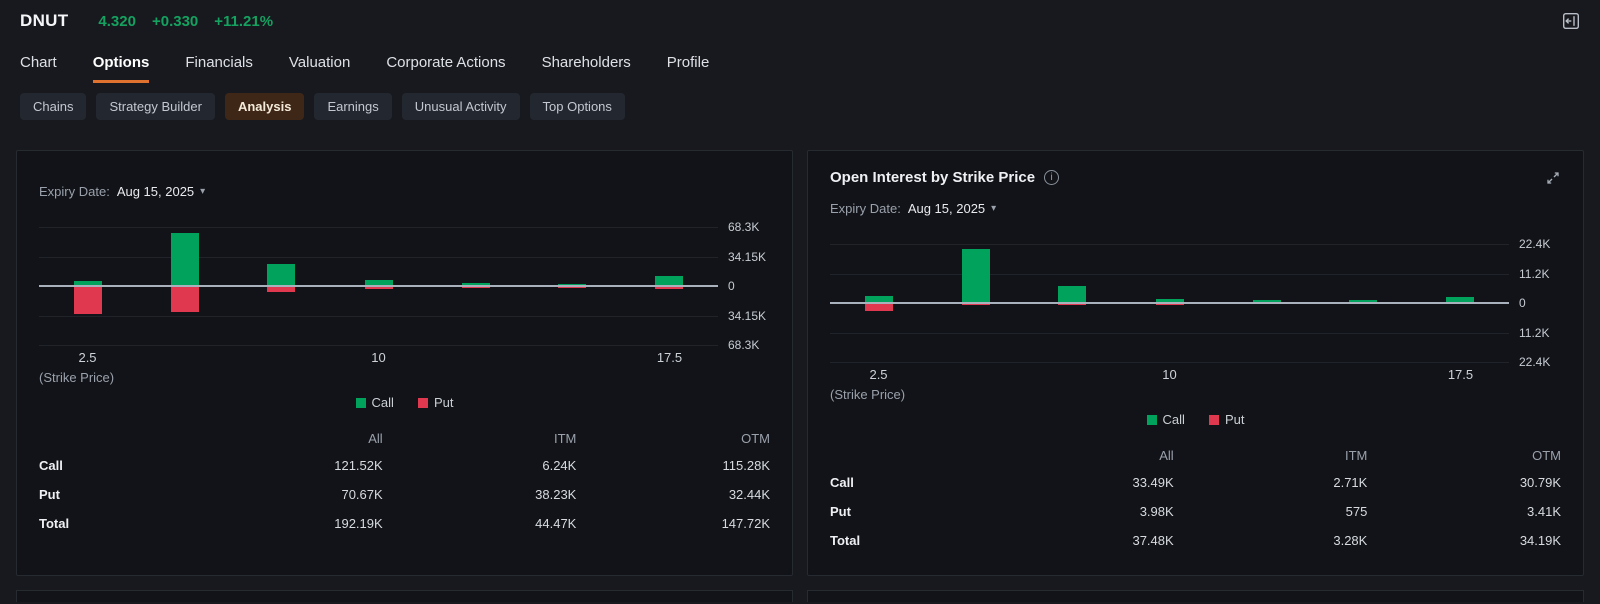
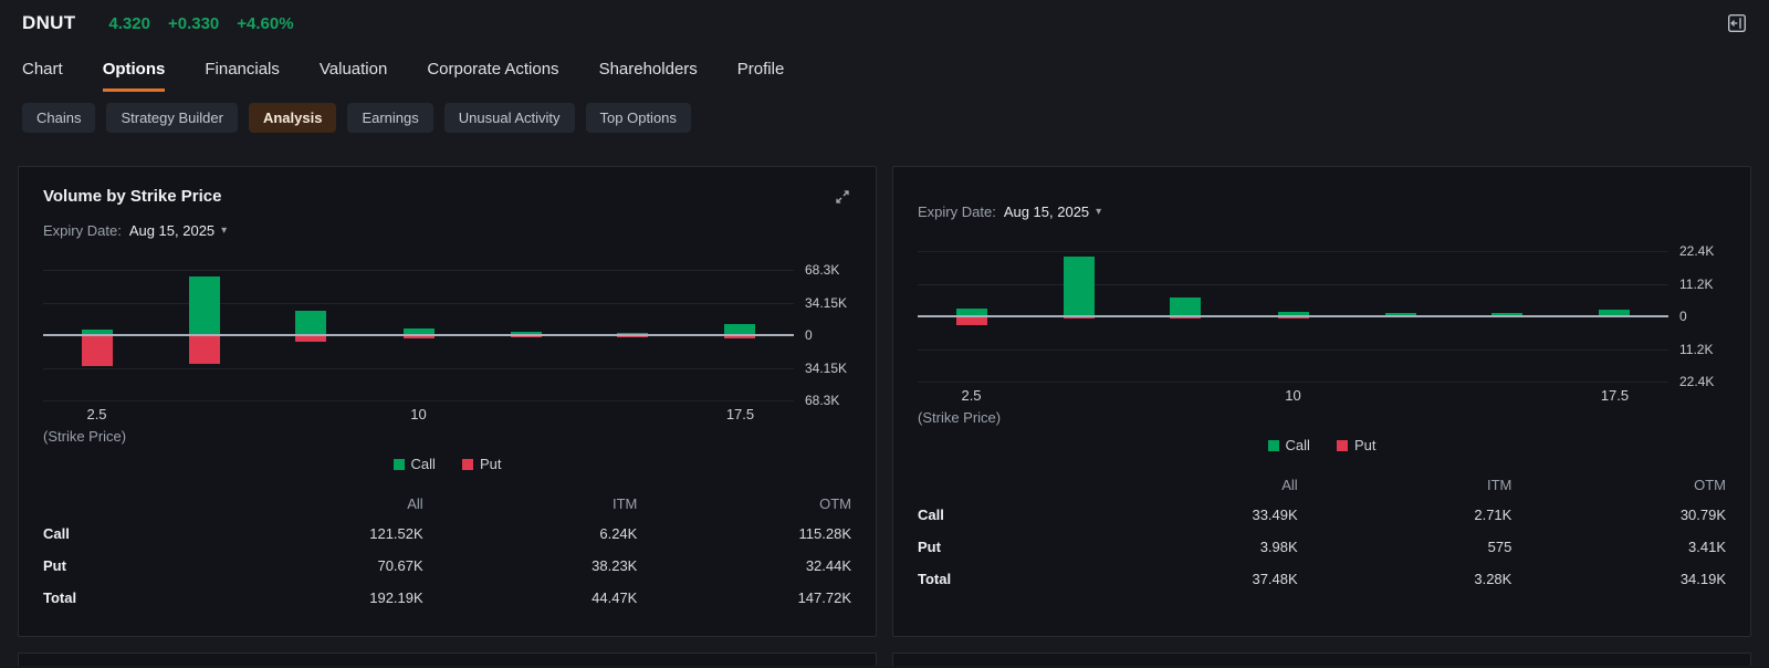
  DNUT
  4.320
  +0.330
- +11.21%
+ +4.60%
  Chart
  Options
  Financials
  Valuation
  Corporate Actions
  Shareholders
  Profile
  Chains
  Strategy Builder
  Analysis
  Earnings
  Unusual Activity
  Top Options
+ Volume by Strike Price
  Expiry Date:
  Aug 15, 2025
  ▾
  2.5
  10
  17.5
  (Strike Price)
  68.3K
  34.15K
  0
  34.15K
  68.3K
  Call
  Put
  All
  ITM
  OTM
  Call
  121.52K
  6.24K
  115.28K
  Put
  70.67K
  38.23K
  32.44K
  Total
  192.19K
  44.47K
  147.72K
- Open Interest by Strike Price
- i
  Expiry Date:
  Aug 15, 2025
  ▾
  2.5
  10
  17.5
  (Strike Price)
  22.4K
  11.2K
  0
  11.2K
  22.4K
  Call
  Put
  All
  ITM
  OTM
  Call
  33.49K
  2.71K
  30.79K
  Put
  3.98K
  575
  3.41K
  Total
  37.48K
  3.28K
  34.19K
